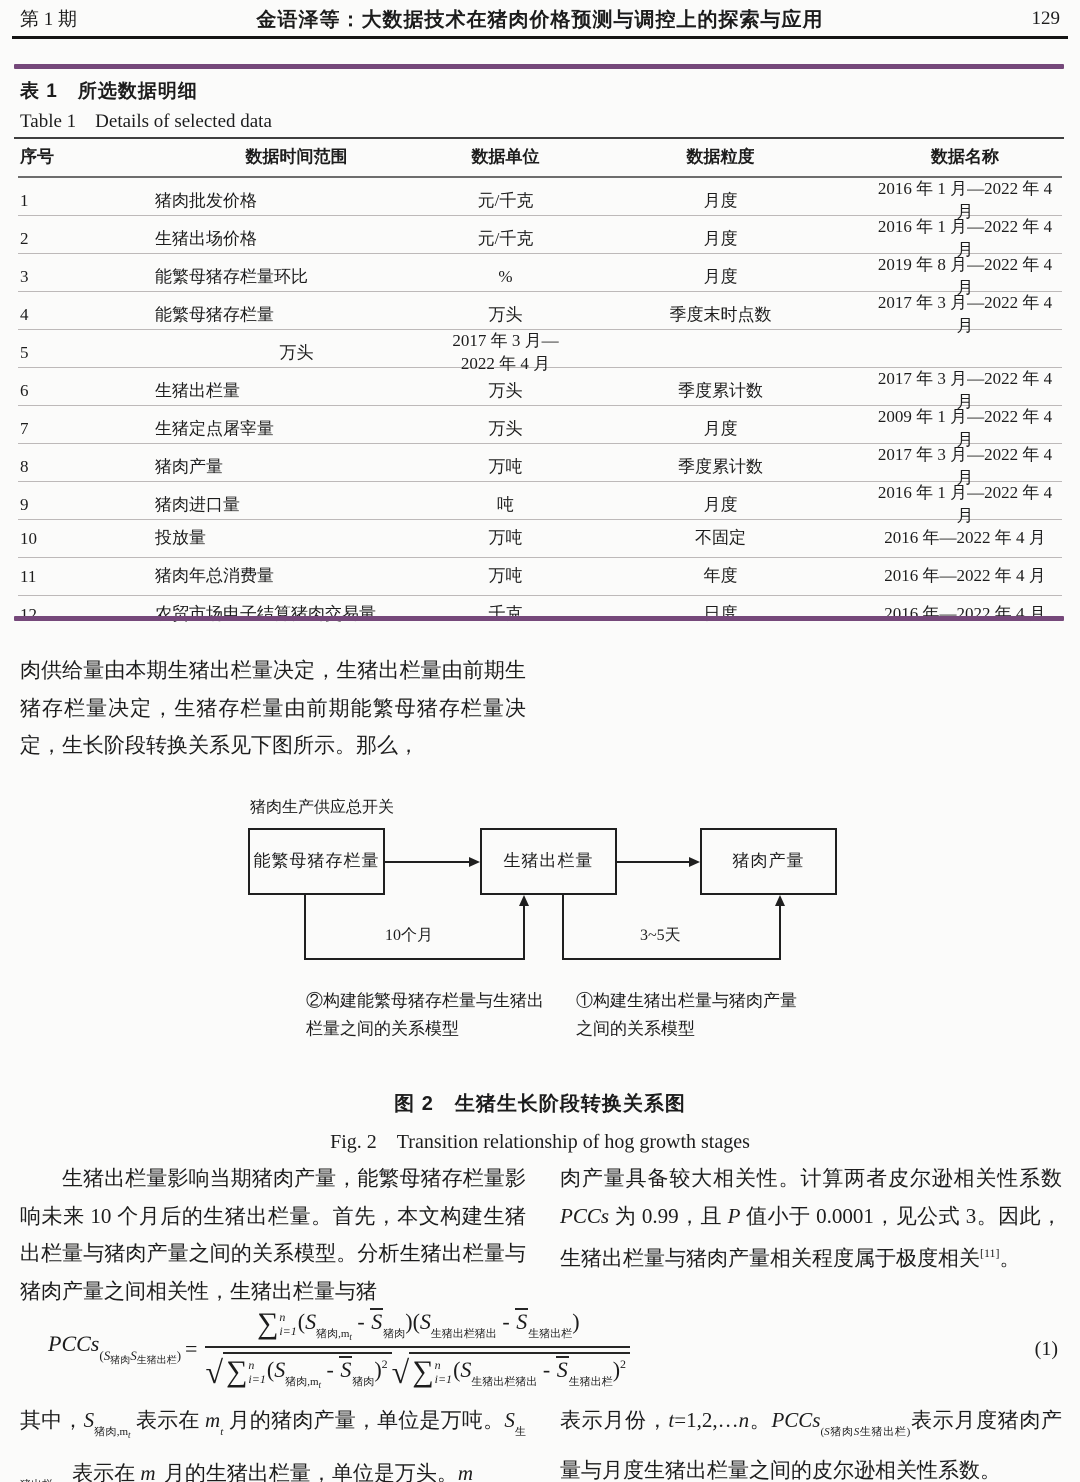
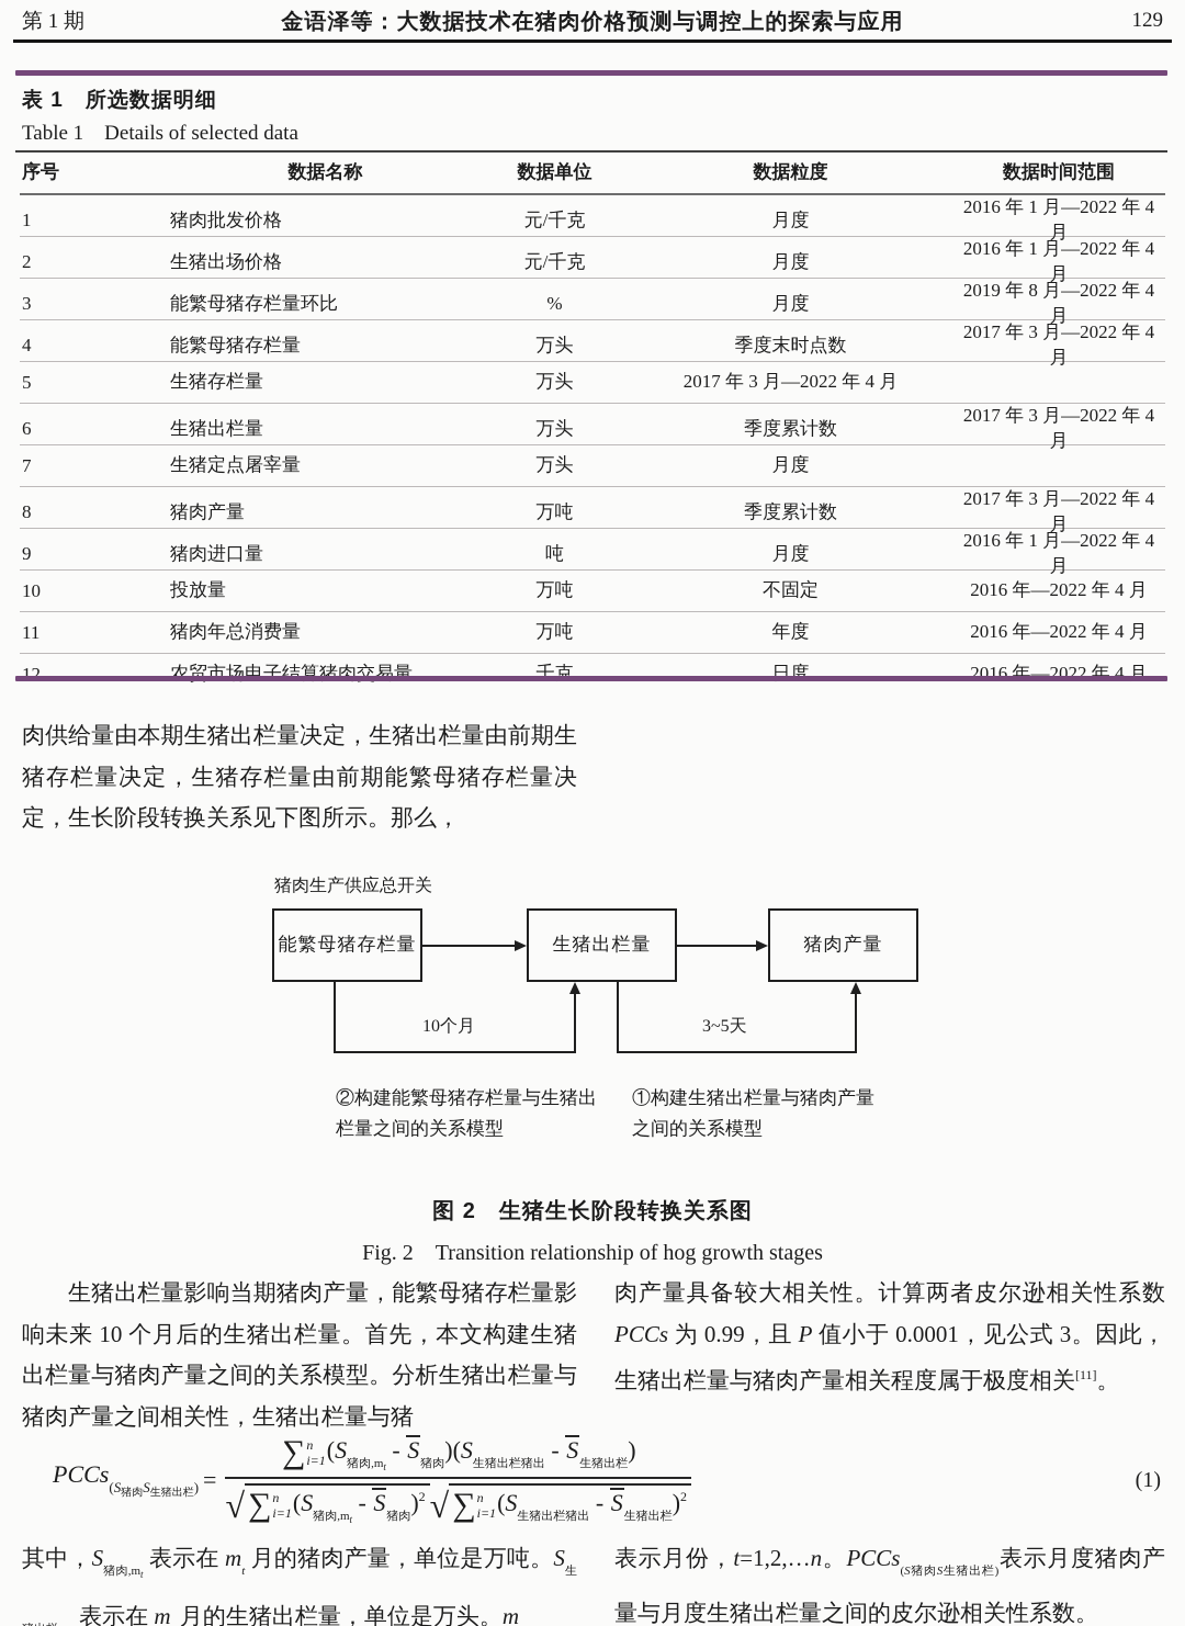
  第 1 期
  金语泽等：大数据技术在猪肉价格预测与调控上的探索与应用
  129
  表 1 所选数据明细
  Table 1 Details of selected data
  序号
- 数据时间范围
+ 数据名称
  数据单位
  数据粒度
- 数据名称
+ 数据时间范围
  1
  猪肉批发价格
  元/千克
  月度
  2016 年 1 月—2022 年 4 月
  2
  生猪出场价格
  元/千克
  月度
  2016 年 1 月—2022 年 4 月
  3
  能繁母猪存栏量环比
  %
  月度
  2019 年 8 月—2022 年 4 月
  4
  能繁母猪存栏量
  万头
  季度末时点数
  2017 年 3 月—2022 年 4 月
  5
+ 生猪存栏量
  万头
  2017 年 3 月—2022 年 4 月
  6
  生猪出栏量
  万头
  季度累计数
  2017 年 3 月—2022 年 4 月
  7
  生猪定点屠宰量
  万头
  月度
- 2009 年 1 月—2022 年 4 月
  8
  猪肉产量
  万吨
  季度累计数
  2017 年 3 月—2022 年 4 月
  9
  猪肉进口量
  吨
  月度
  2016 年 1 月—2022 年 4 月
  10
  投放量
  万吨
  不固定
  2016 年—2022 年 4 月
  11
  猪肉年总消费量
  万吨
  年度
  2016 年—2022 年 4 月
  12
  农贸市场电子结算猪肉交易量
  千克
  日度
  2016 年—2022 年 4 月
  肉供给量由本期生猪出栏量决定，生猪出栏量由前期生猪存栏量决定，生猪存栏量由前期能繁母猪存栏量决定，生长阶段转换关系见下图所示。那么，
  猪肉生产供应总开关
  能繁母猪存栏量
  生猪出栏量
  猪肉产量
  10个月
  3~5天
  ②构建能繁母猪存栏量与生猪出栏量之间的关系模型
  ①构建生猪出栏量与猪肉产量之间的关系模型
  图 2 生猪生长阶段转换关系图
  Fig. 2 Transition relationship of hog growth stages
  生猪出栏量影响当期猪肉产量，能繁母猪存栏量影响未来 10 个月后的生猪出栏量。首先，本文构建生猪出栏量与猪肉产量之间的关系模型。分析生猪出栏量与猪肉产量之间相关性，生猪出栏量与猪
  肉产量具备较大相关性。计算两者皮尔逊相关性系数 PCCs 为 0.99，且 P 值小于 0.0001，见公式 3。因此，生猪出栏量与猪肉产量相关程度属于极度相关[11]。
  PCCs(S猪肉S生猪出栏)
  =
  ∑
  n
  i=1
  (S猪肉,mt - S猪肉)(S生猪出栏猪出 - S生猪出栏)
  √
  ∑
  n
  i=1
  (S猪肉,mt - S猪肉)2√
  ∑
  n
  i=1
  (S生猪出栏猪出 - S生猪出栏)2
  (1)
  其中，S猪肉,mt 表示在 mt 月的猪肉产量，单位是万吨。S生 表示在 m 月的生猪出栏量，单位是万头。m
  表示月份，t=1,2,…n。PCCs(S猪肉S生猪出栏)表示月度猪肉产量与月度生猪出栏量之间的皮尔逊相关性系数。
